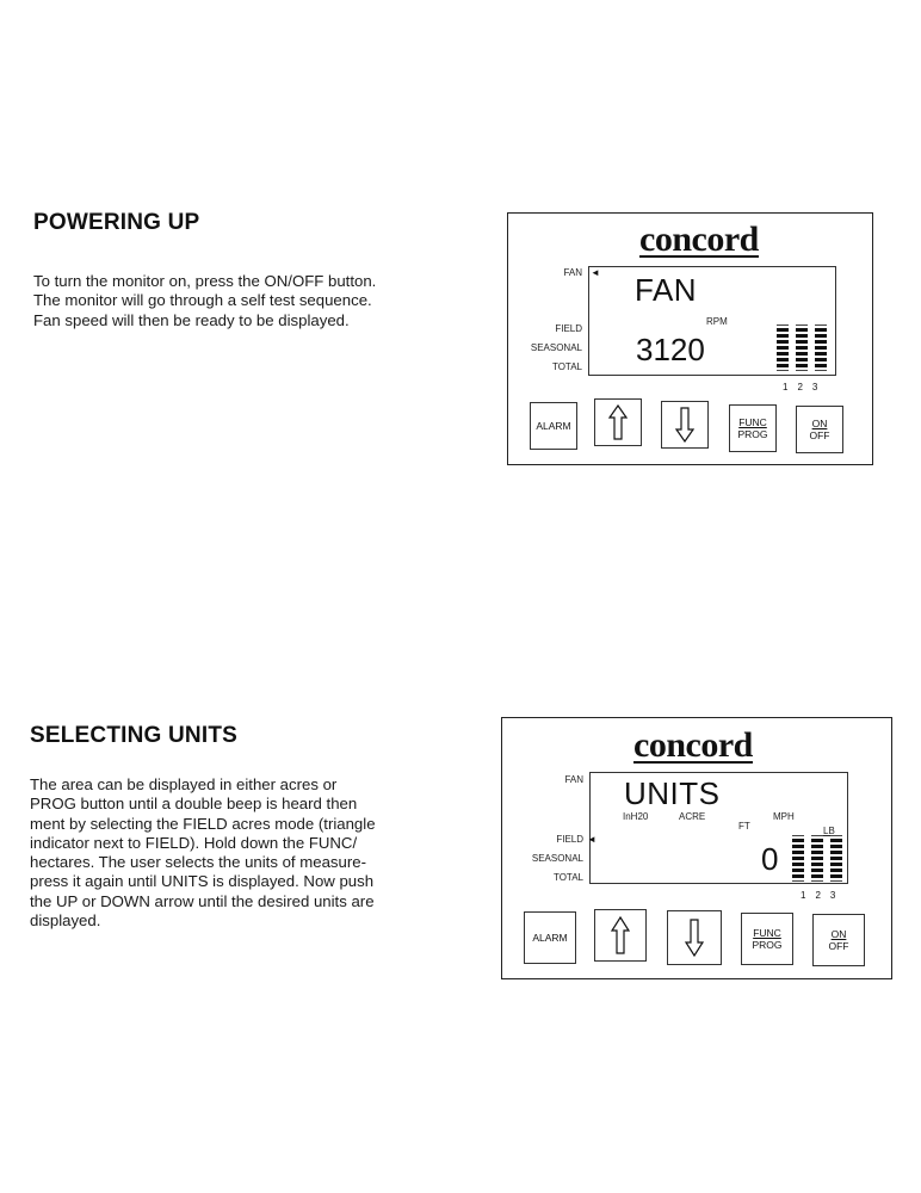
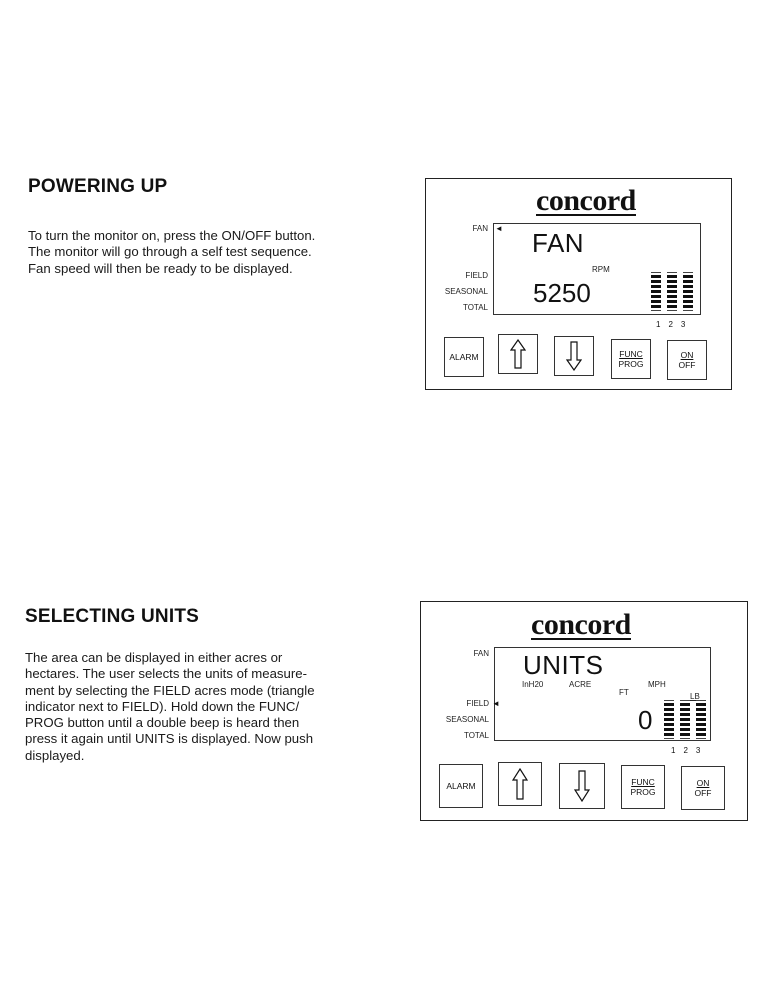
  POWERING UP
  To turn the monitor on, press the ON/OFF button.
  The monitor will go through a self test sequence.
  Fan speed will then be ready to be displayed.
  concord
  FAN
  FIELD
  SEASONAL
  TOTAL
  ◄
  FAN
  RPM
- 3120
+ 5250
  1
  2
  3
  ALARM
  FUNC
  PROG
  ON
  OFF
  SELECTING UNITS
  The area can be displayed in either acres or
- PROG button until a double beep is heard then
+ hectares. The user selects the units of measure-
  ment by selecting the FIELD acres mode (triangle
  indicator next to FIELD). Hold down the FUNC/
- hectares. The user selects the units of measure-
+ PROG button until a double beep is heard then
  press it again until UNITS is displayed. Now push
- the UP or DOWN arrow until the desired units are
  displayed.
  concord
  FAN
  FIELD
  SEASONAL
  TOTAL
  ◄
  UNITS
  InH20
  ACRE
  FT
  MPH
  LB
  0
  1
  2
  3
  ALARM
  FUNC
  PROG
  ON
  OFF
